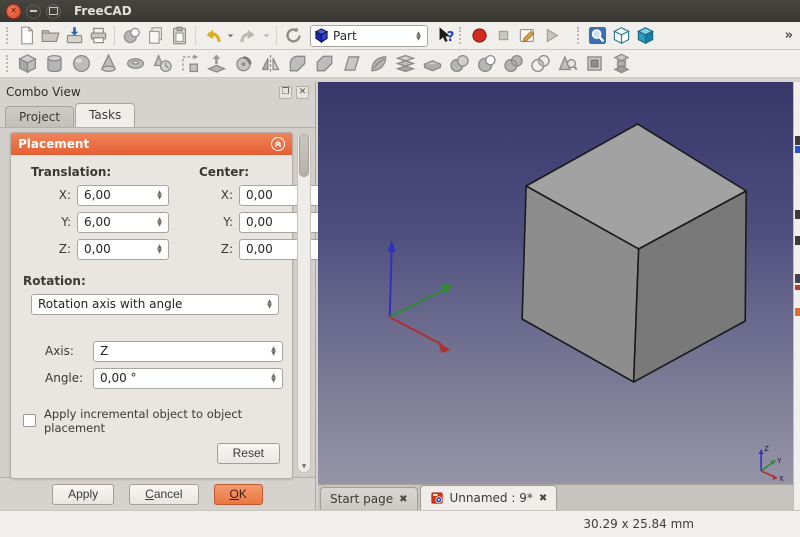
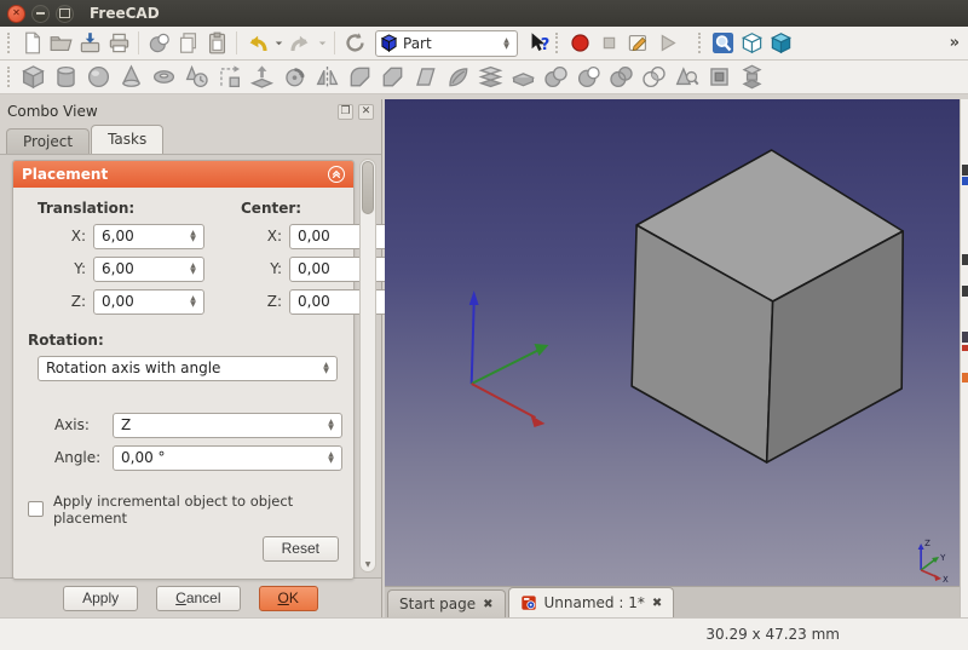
  FreeCAD
  Part
  ?
  »
  Combo View
  ❐
  ✕
  Project
  Tasks
  Placement
  Translation:
  Center:
  X:
  6,00
  X:
  0,00
  Y:
  6,00
  Y:
  0,00
  Z:
  0,00
  Z:
  0,00
  Rotation:
  Rotation axis with angle
  Axis:
  Z
  Angle:
  0,00 °
  Apply incremental object to object placement
  Reset
  Apply
  C
  ancel
  O
  K
  Z
  Y
  X
  Start page
  ✖
- Unnamed : 9*
+ Unnamed : 1*
  ✖
- 30.29 x 25.84 mm
+ 30.29 x 47.23 mm
